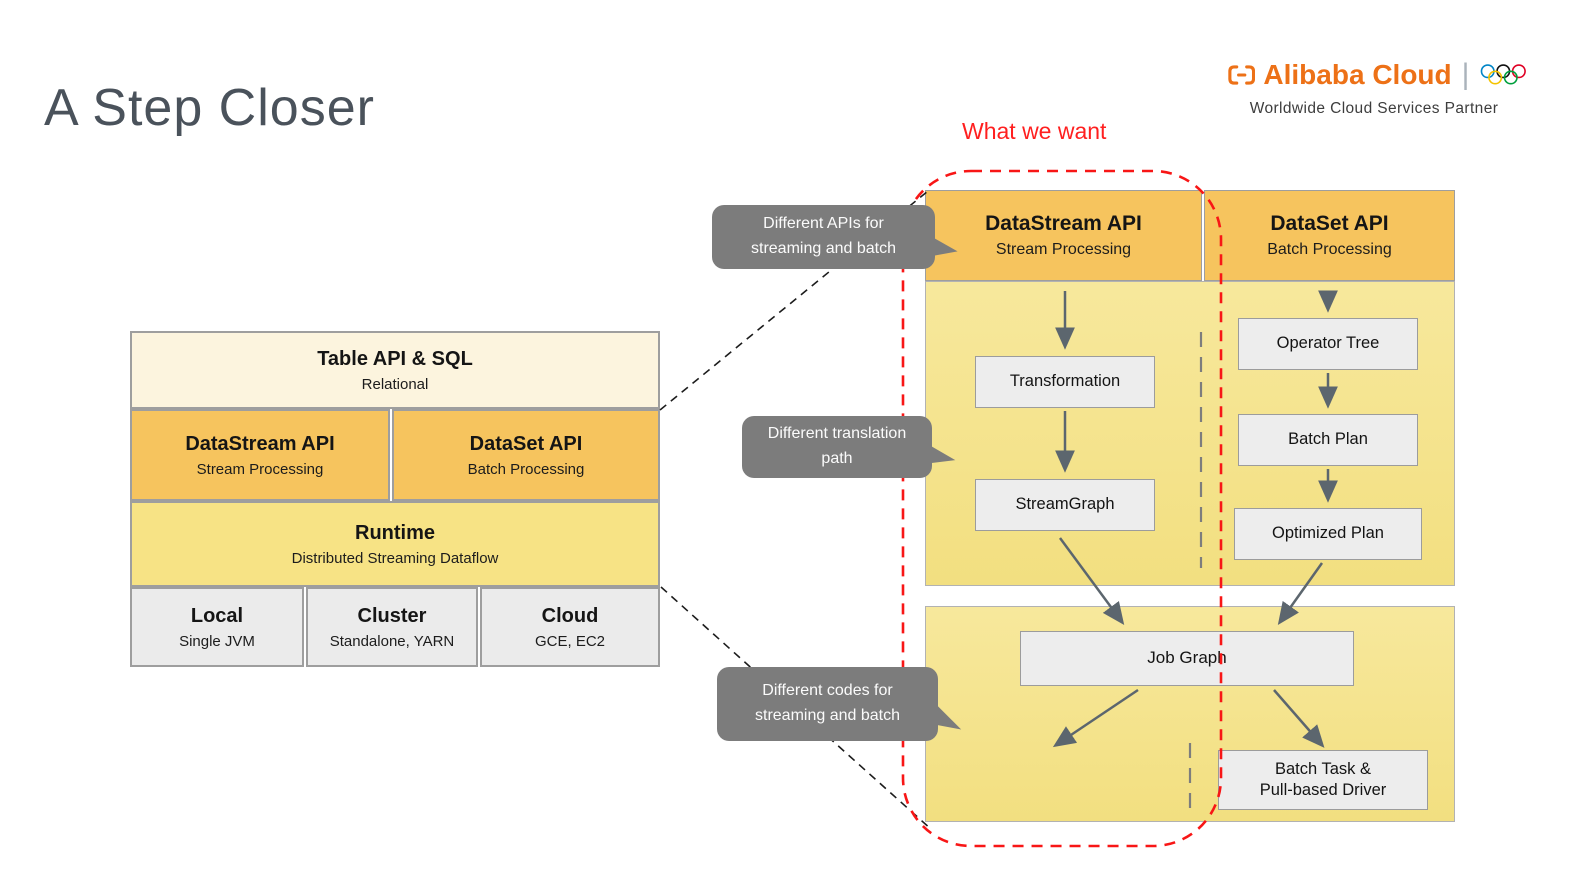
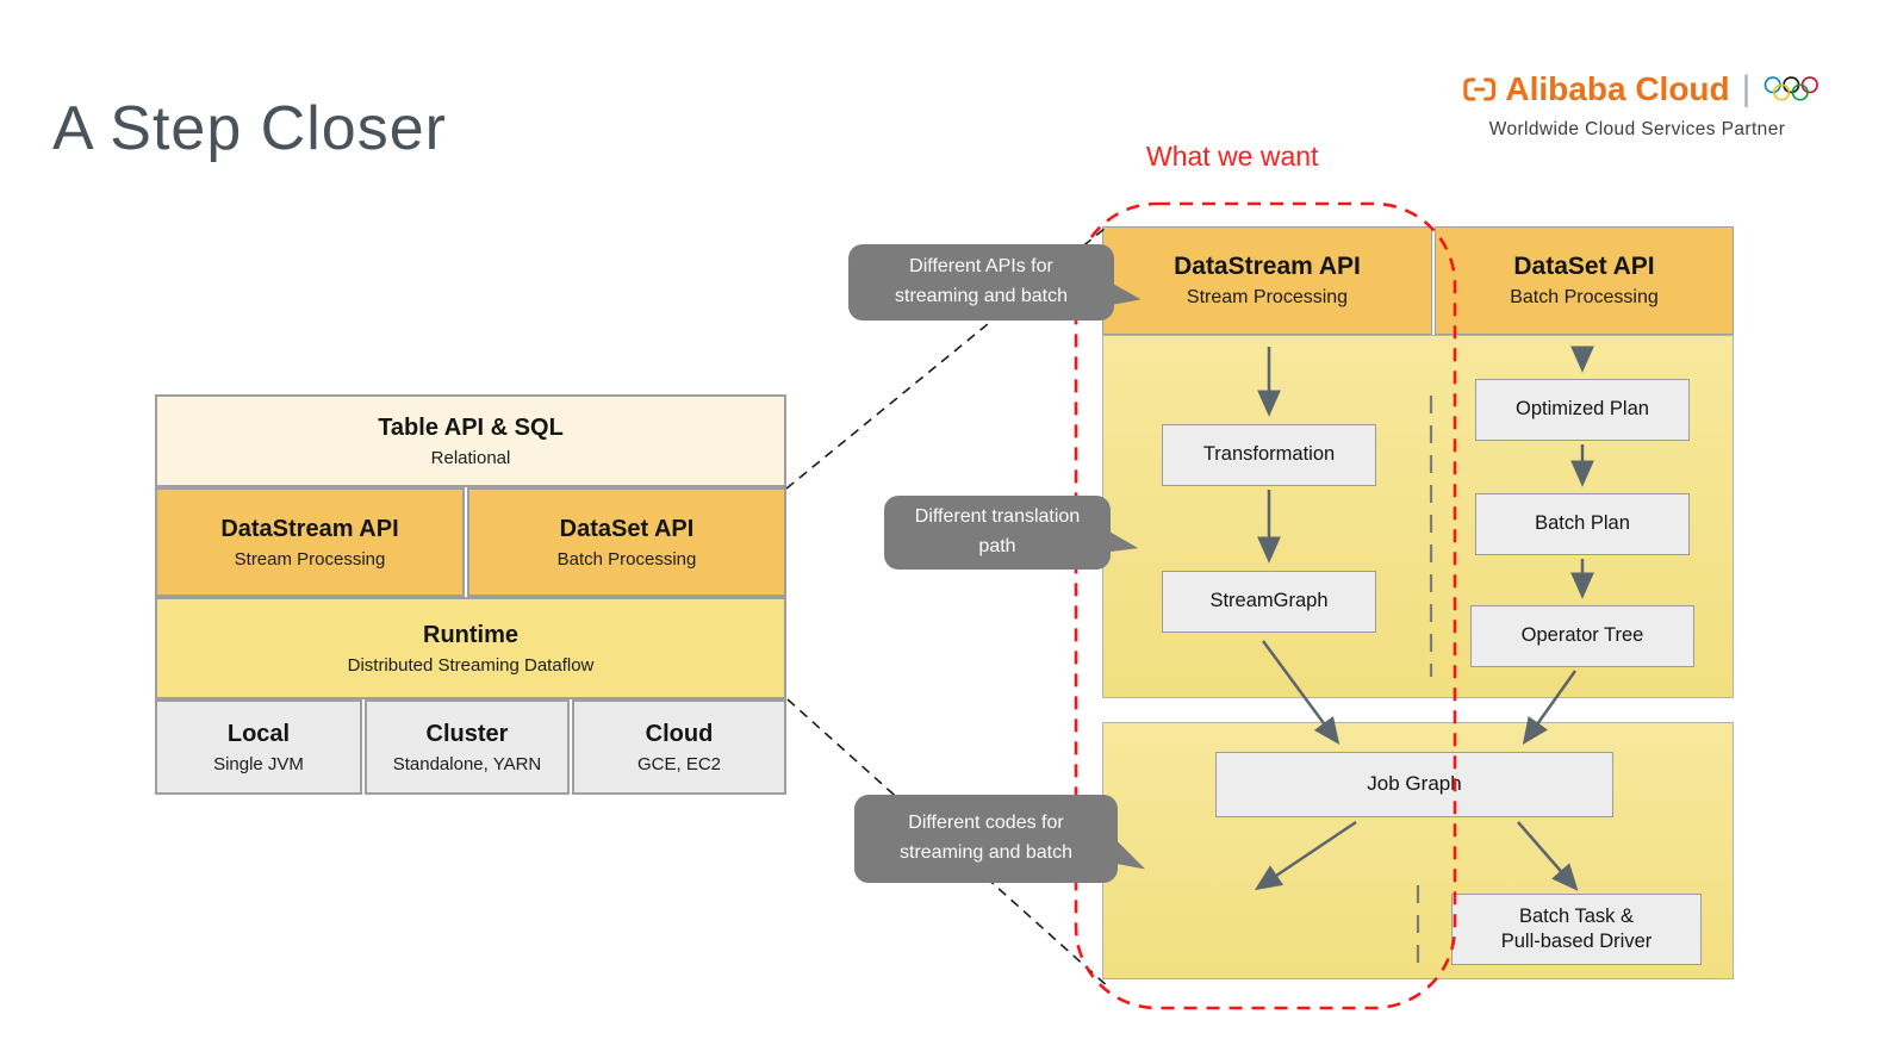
  A Step Closer
  Alibaba Cloud
  |
  Worldwide Cloud Services Partner
  What we want
  Table API & SQL
  Relational
  DataStream API
  Stream Processing
  DataSet API
  Batch Processing
  Runtime
  Distributed Streaming Dataflow
  Local
  Single JVM
  Cluster
  Standalone, YARN
  Cloud
  GCE, EC2
  DataStream API
  Stream Processing
  DataSet API
  Batch Processing
  Transformation
  StreamGraph
- Operator Tree
+ Optimized Plan
  Batch Plan
- Optimized Plan
+ Operator Tree
  Job Grap
  Batch Task &
  Pull-based Driver
  Different APIs for
  streaming and batch
  Different translation
  path
  Different codes for
  streaming and batch
